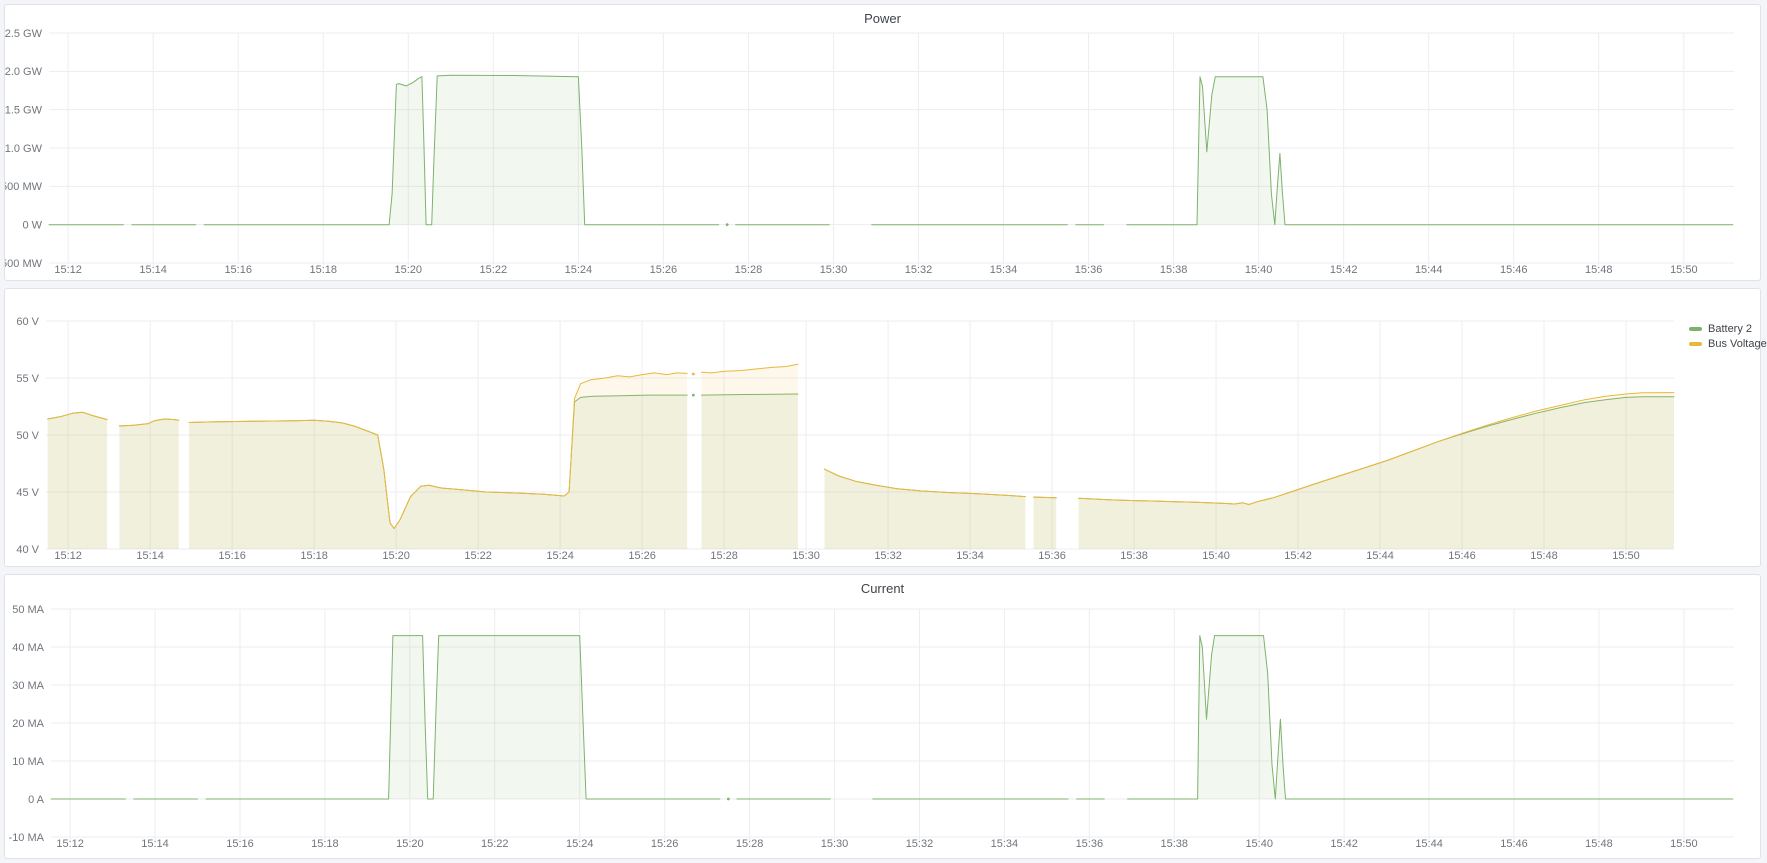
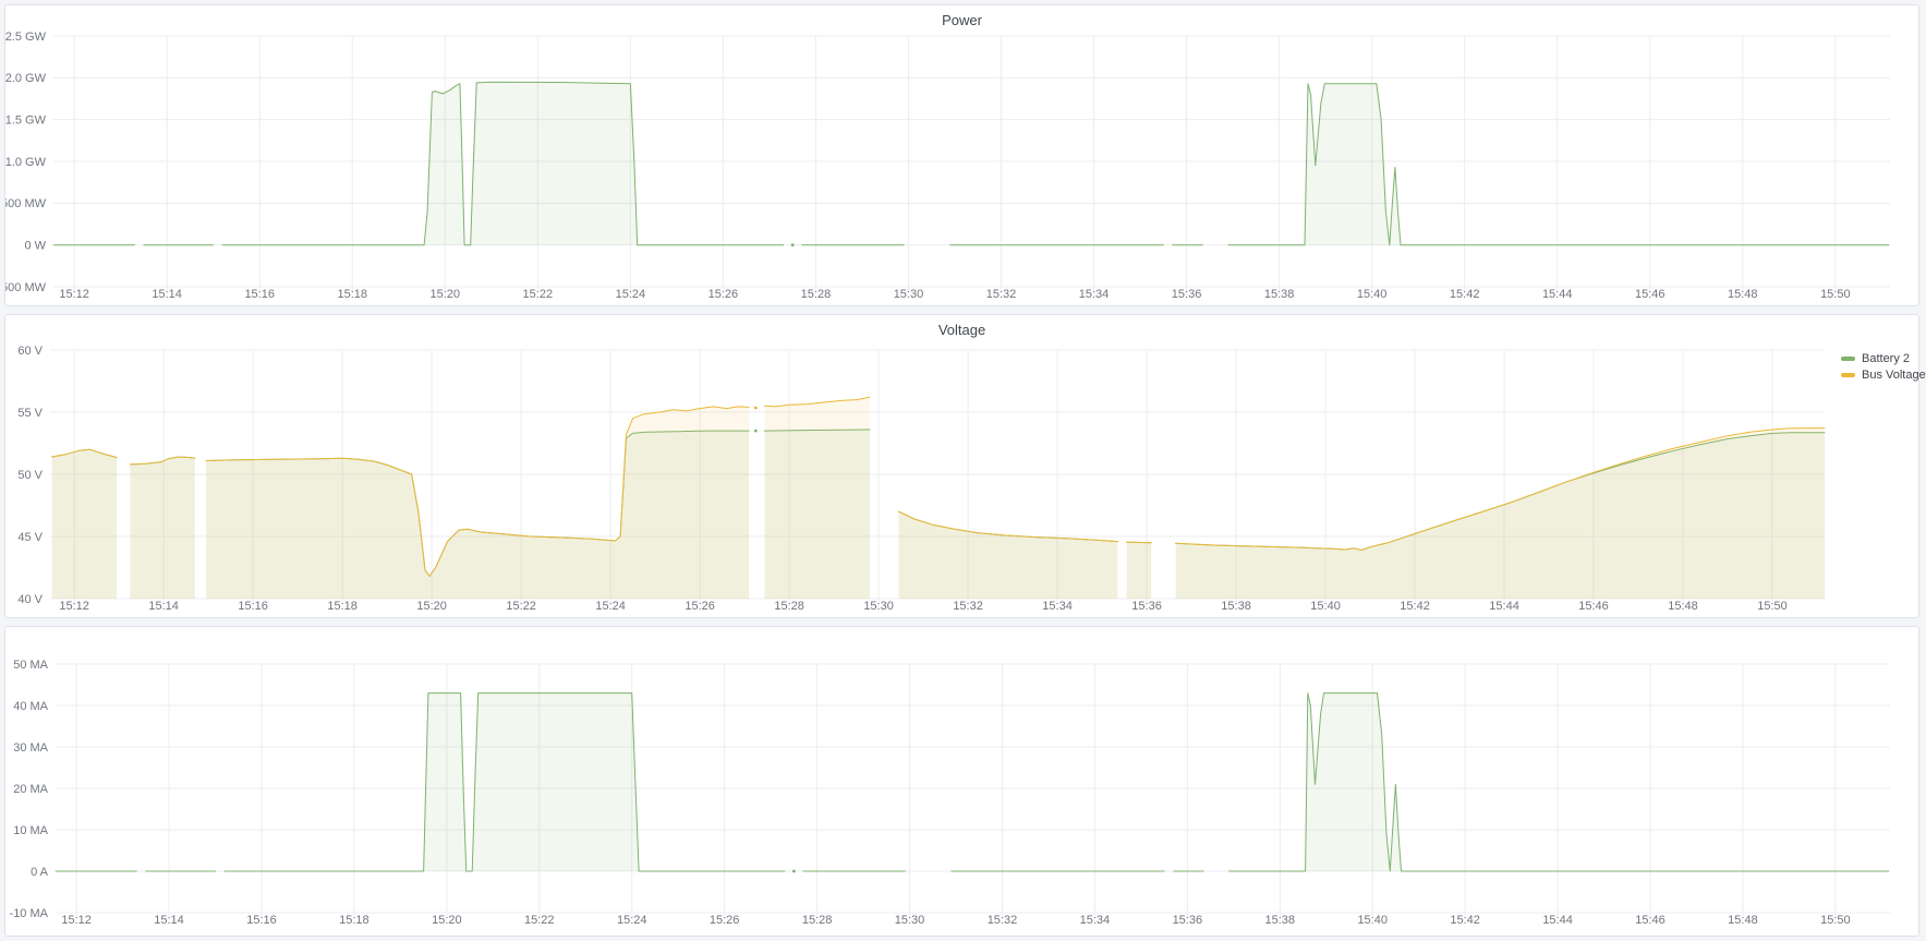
  Power
  2.5 GW
  2.0 GW
  1.5 GW
  1.0 GW
  500 MW
  0 W
  500 MW
  15:12
  15:14
  15:16
  15:18
  15:20
  15:22
  15:24
  15:26
  15:28
  15:30
  15:32
  15:34
  15:36
  15:38
  15:40
  15:42
  15:44
  15:46
  15:48
  15:50
+ Voltage
  60 V
  55 V
  50 V
  45 V
  40 V
  15:12
  15:14
  15:16
  15:18
  15:20
  15:22
  15:24
  15:26
  15:28
  15:30
  15:32
  15:34
  15:36
  15:38
  15:40
  15:42
  15:44
  15:46
  15:48
  15:50
  Battery 2
  Bus Voltage
- Current
  50 MA
  40 MA
  30 MA
  20 MA
  10 MA
  0 A
  -10 MA
  15:12
  15:14
  15:16
  15:18
  15:20
  15:22
  15:24
  15:26
  15:28
  15:30
  15:32
  15:34
  15:36
  15:38
  15:40
  15:42
  15:44
  15:46
  15:48
  15:50
